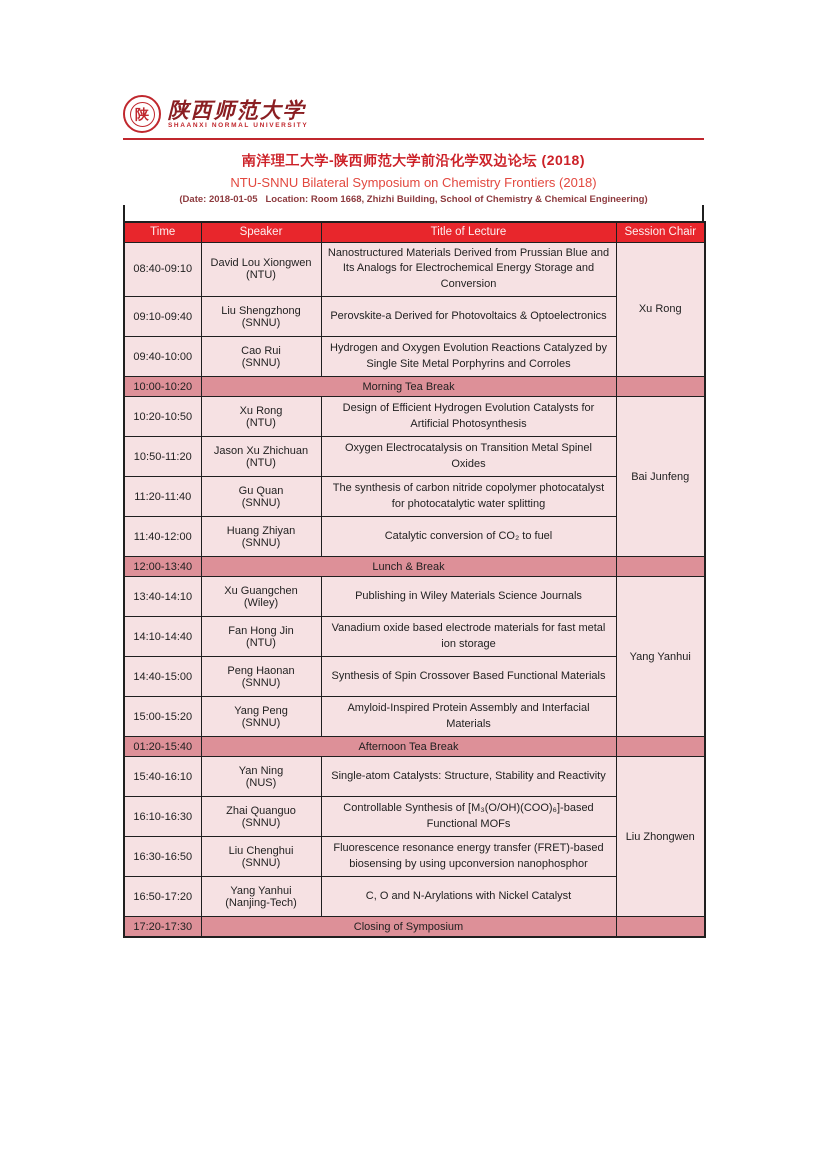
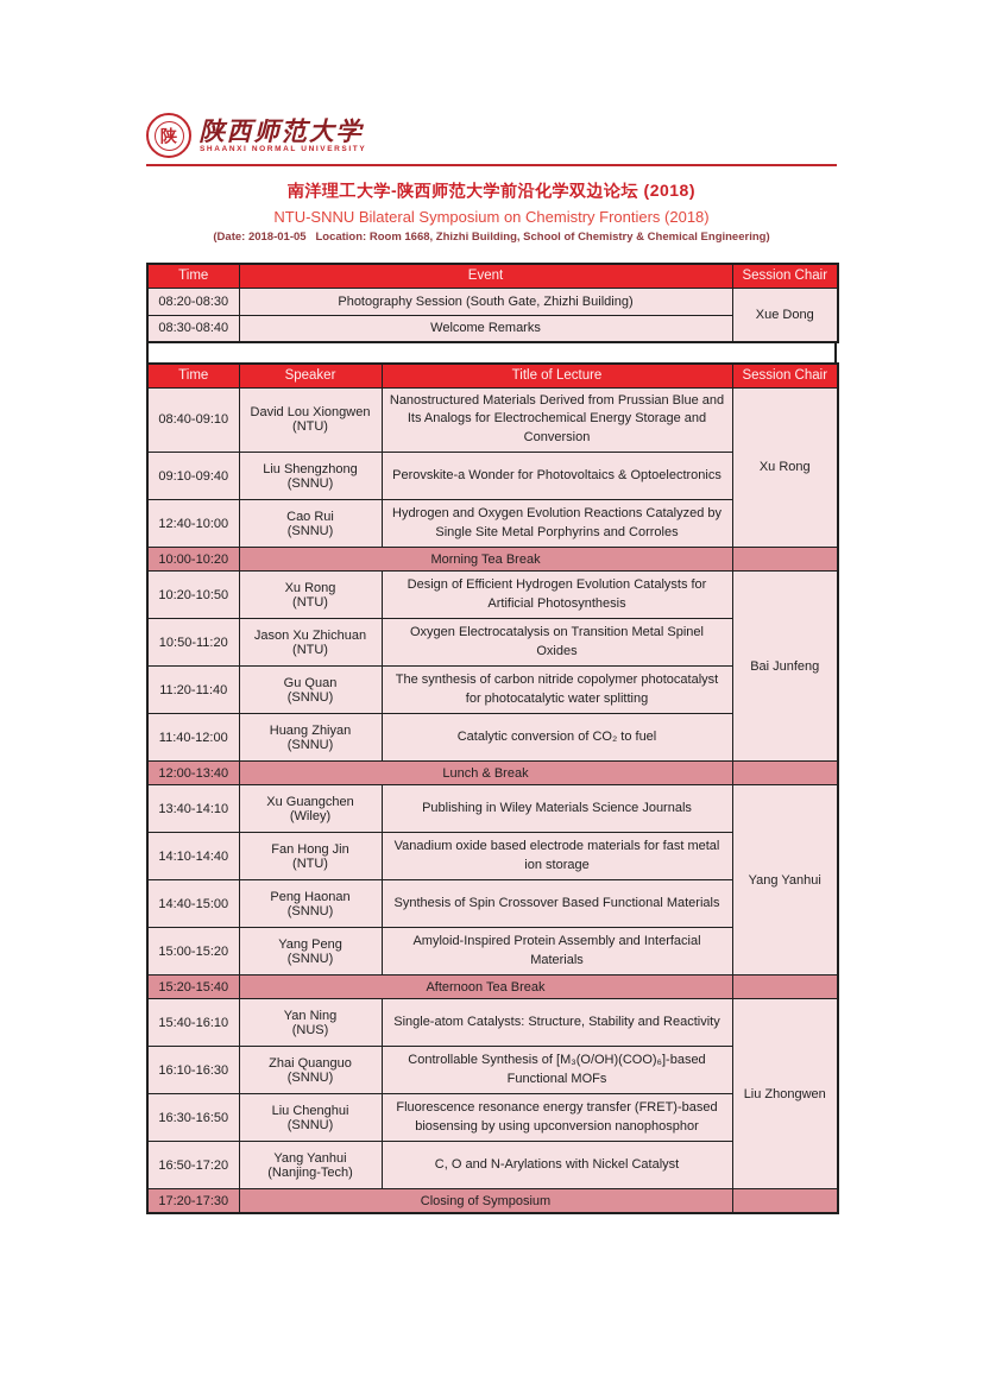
  陕
  陕西师范大学
  南洋理工大学-陕西师范大学前沿化学双边论坛 (2018)
  NTU-SNNU Bilateral Symposium on Chemistry Frontiers (2018)
  (Date: 2018-01-05 Location: Room 1668, Zhizhi Building, School of Chemistry & Chemical Engineering)
+ Time	Event	Session Chair
+ 08:20-08:30	Photography Session (South Gate, Zhizhi Building)	Xue Dong
+ 08:30-08:40	Welcome Remarks
  Time	Speaker	Title of Lecture	Session Chair
  08:40-09:10	David Lou Xiongwen(NTU)	Nanostructured Materials Derived from Prussian Blue and Its Analogs for Electrochemical Energy Storage and Conversion	Xu Rong
- 09:10-09:40	Liu Shengzhong(SNNU)	Perovskite-a Derived for Photovoltaics & Optoelectronics
+ 09:10-09:40	Liu Shengzhong(SNNU)	Perovskite-a Wonder for Photovoltaics & Optoelectronics
- 09:40-10:00	Cao Rui(SNNU)	Hydrogen and Oxygen Evolution Reactions Catalyzed by Single Site Metal Porphyrins and Corroles
+ 12:40-10:00	Cao Rui(SNNU)	Hydrogen and Oxygen Evolution Reactions Catalyzed by Single Site Metal Porphyrins and Corroles
  10:00-10:20	Morning Tea Break
  10:20-10:50	Xu Rong(NTU)	Design of Efficient Hydrogen Evolution Catalysts for Artificial Photosynthesis	Bai Junfeng
  10:50-11:20	Jason Xu Zhichuan(NTU)	Oxygen Electrocatalysis on Transition Metal Spinel Oxides
  11:20-11:40	Gu Quan(SNNU)	The synthesis of carbon nitride copolymer photocatalyst for photocatalytic water splitting
  11:40-12:00	Huang Zhiyan(SNNU)	Catalytic conversion of CO₂ to fuel
  12:00-13:40	Lunch & Break
  13:40-14:10	Xu Guangchen(Wiley)	Publishing in Wiley Materials Science Journals	Yang Yanhui
  14:10-14:40	Fan Hong Jin(NTU)	Vanadium oxide based electrode materials for fast metal ion storage
  14:40-15:00	Peng Haonan(SNNU)	Synthesis of Spin Crossover Based Functional Materials
  15:00-15:20	Yang Peng(SNNU)	Amyloid-Inspired Protein Assembly and Interfacial Materials
- 01:20-15:40	Afternoon Tea Break
+ 15:20-15:40	Afternoon Tea Break
  15:40-16:10	Yan Ning(NUS)	Single-atom Catalysts: Structure, Stability and Reactivity	Liu Zhongwen
  16:10-16:30	Zhai Quanguo(SNNU)	Controllable Synthesis of [M₃(O/OH)(COO)₆]-based Functional MOFs
  16:30-16:50	Liu Chenghui(SNNU)	Fluorescence resonance energy transfer (FRET)-based biosensing by using upconversion nanophosphor
  16:50-17:20	Yang Yanhui(Nanjing-Tech)	C, O and N-Arylations with Nickel Catalyst
  17:20-17:30	Closing of Symposium
